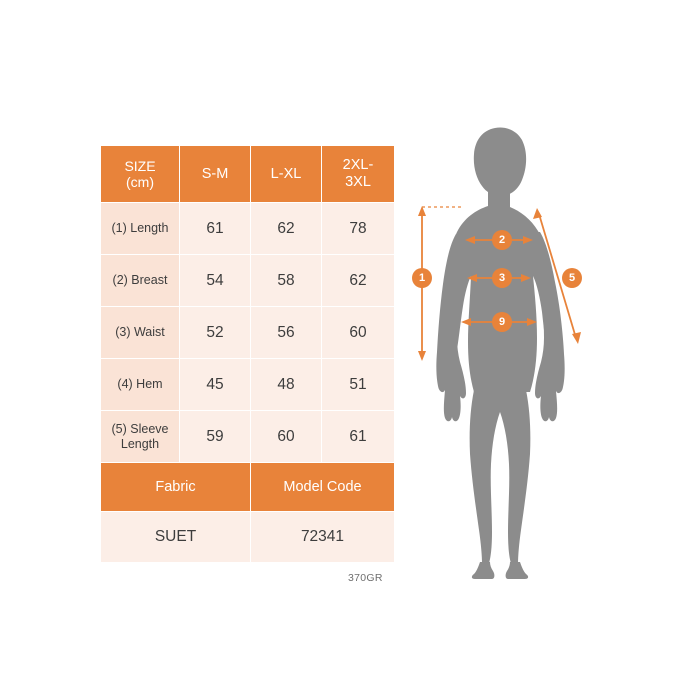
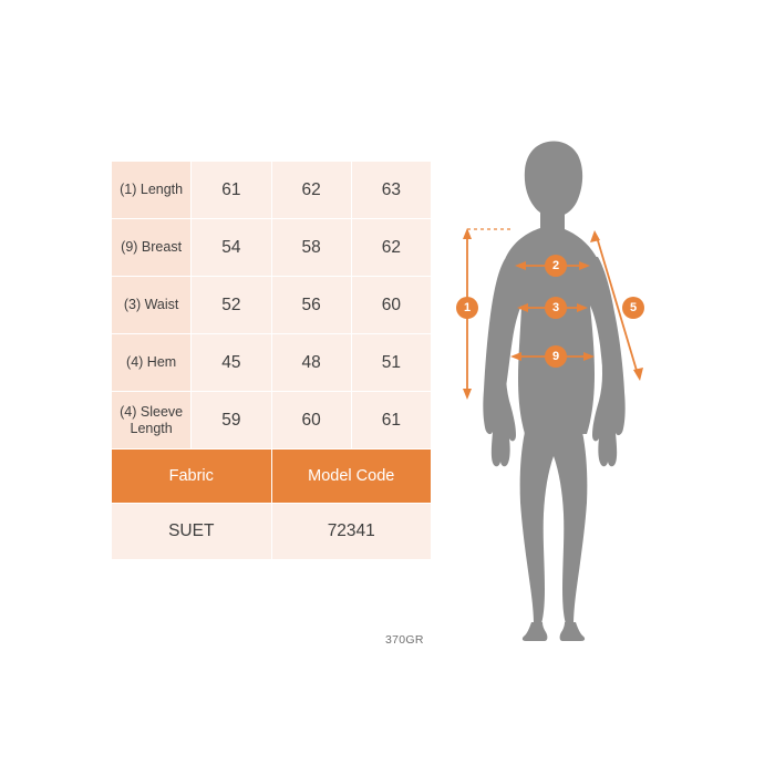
- SIZE (cm)	S-M	L-XL	2XL- 3XL
- (1) Length	61	62	78
+ (1) Length	61	62	63
- (2) Breast	54	58	62
+ (9) Breast	54	58	62
  (3) Waist	52	56	60
  (4) Hem	45	48	51
- (5) Sleeve Length	59	60	61
+ (4) Sleeve Length	59	60	61
  Fabric	Model Code
  SUET	72341
  370GR
  1
  2
  3
  9
  5
